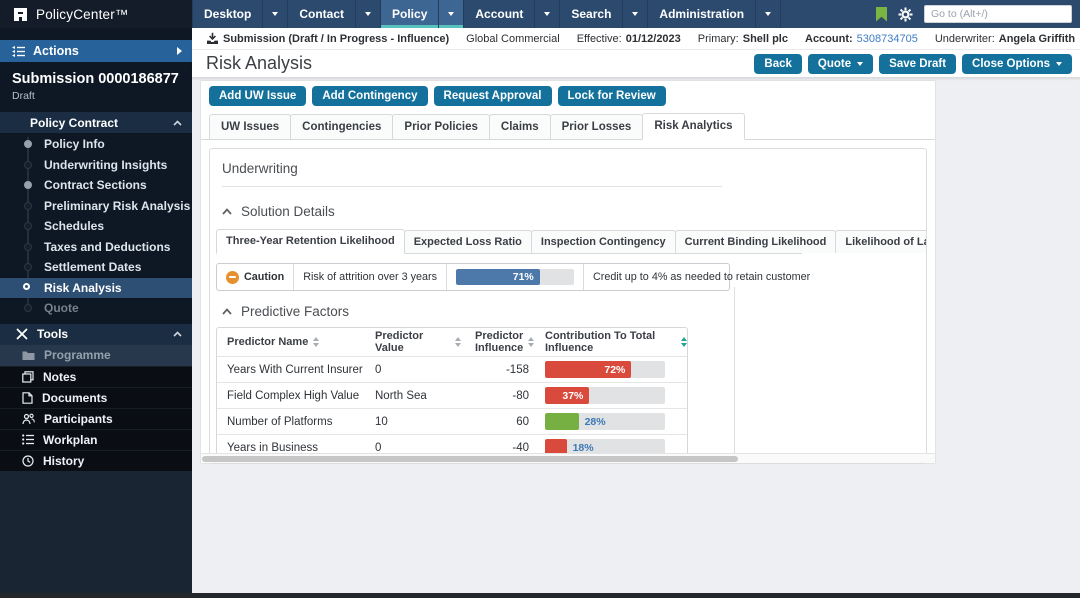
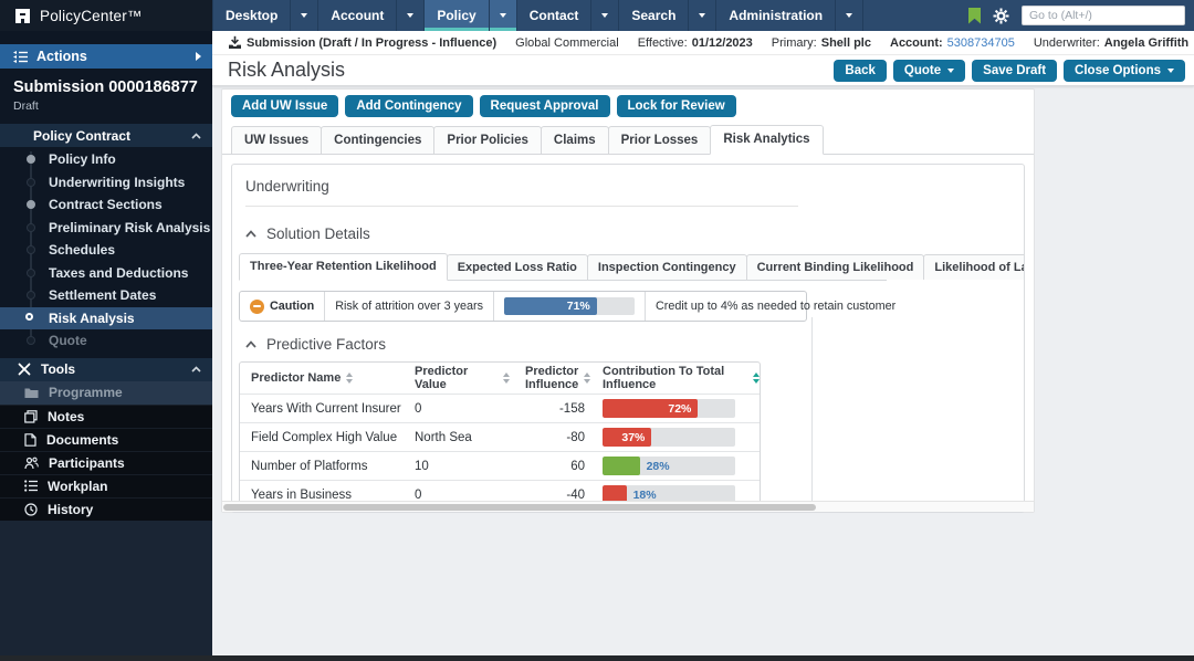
  PolicyCenter™
  Desktop
- Contact
+ Account
  Policy
- Account
+ Contact
  Search
  Administration
  Go to (Alt+/)
  Actions
  Submission 0000186877
  Draft
  Policy Contract
  Policy Info
  Underwriting Insights
  Contract Sections
  Preliminary Risk Analysis
  Schedules
  Taxes and Deductions
  Settlement Dates
  Risk Analysis
  Quote
  Tools
  Programme
  Notes
  Documents
  Participants
  Workplan
  History
  Submission (Draft / In Progress - Influence)
  Global Commercial
  Effective:
  01/12/2023
  Primary:
  Shell plc
  Account:
  5308734705
  Underwriter:
  Angela Griffith
  Risk Analysis
  Back
  Quote
  Save Draft
  Close Options
  Add UW Issue
  Add Contingency
  Request Approval
  Lock for Review
  UW Issues
  Contingencies
  Prior Policies
  Claims
  Prior Losses
  Risk Analytics
  Underwriting
  Solution Details
  Three-Year Retention Likelihood
  Expected Loss Ratio
  Inspection Contingency
  Current Binding Likelihood
  Caution
  Risk of attrition over 3 years
  71%
  Credit up to 4% as needed to retain customer
  Predictive Factors
  Predictor Name
  Predictor Value
  Predictor Influence
  Contribution To Total Influence
  Years With Current Insurer
  0
  -158
  72%
  Field Complex High Value
  North Sea
  -80
  37%
  Number of Platforms
  10
  60
  28%
  Years in Business
  0
  -40
  18%
